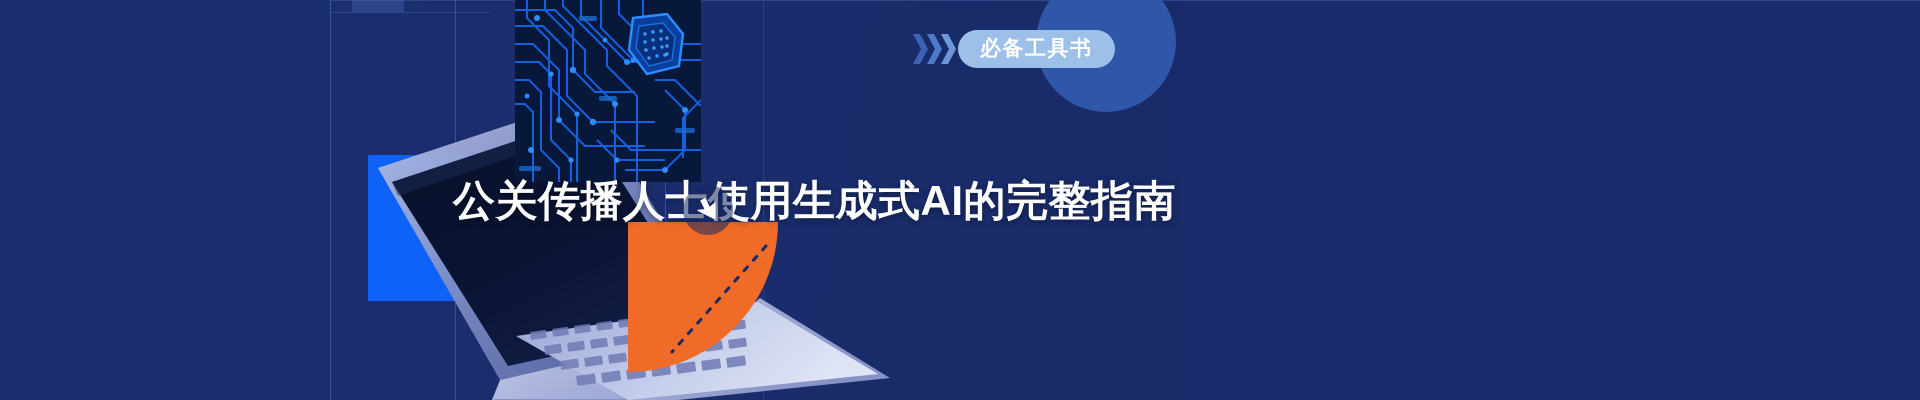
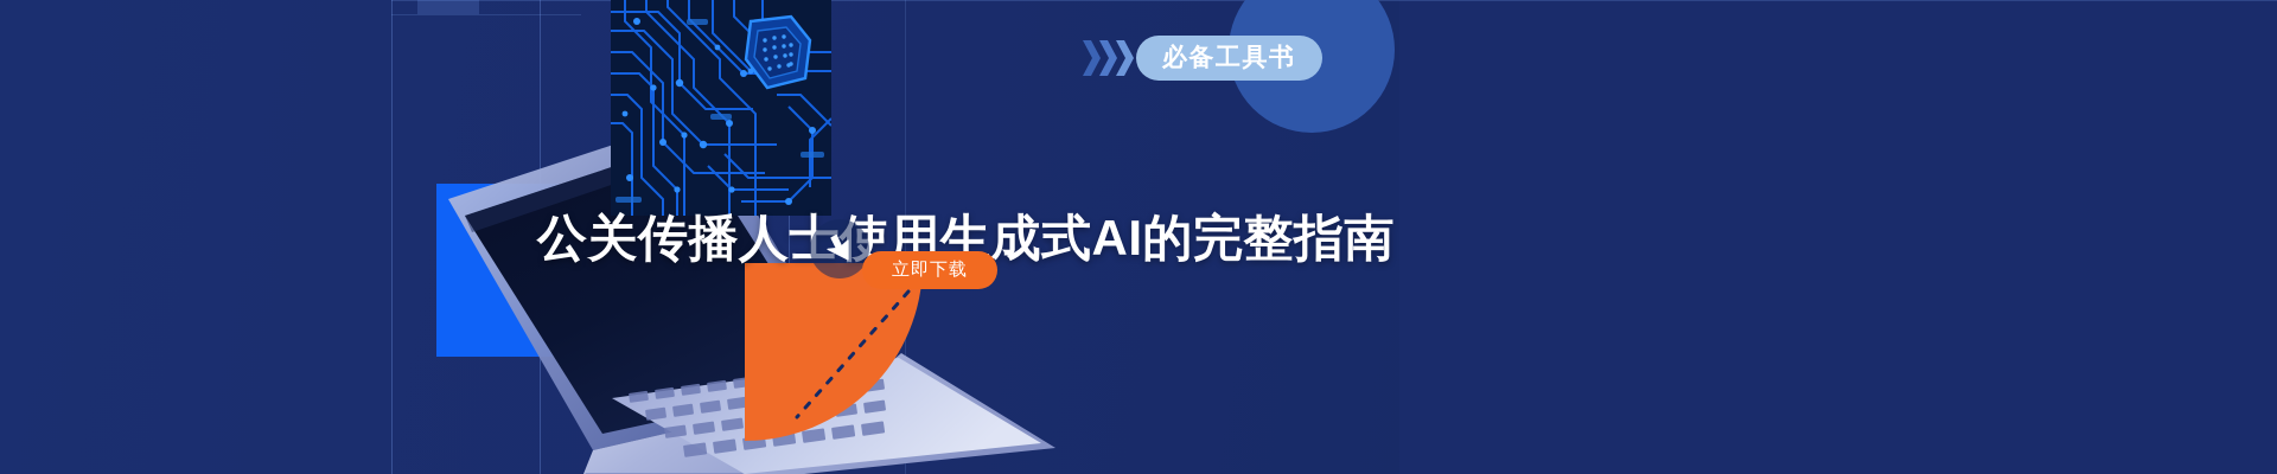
  必备工具书
  公关传播人士使用生成式AI的完整指南
+ 立即下载
